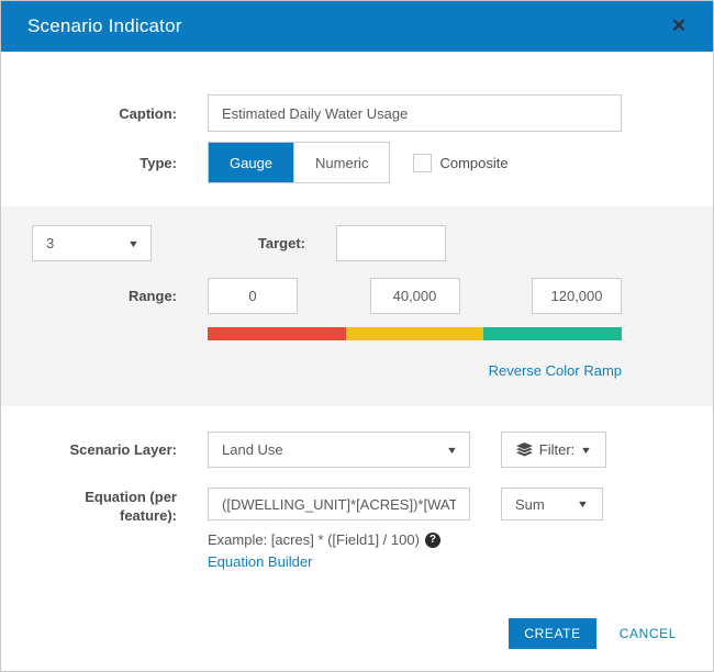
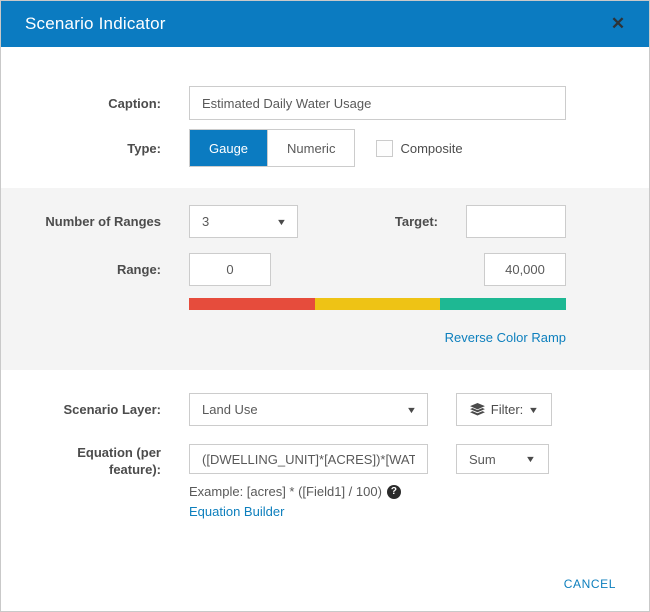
  Scenario Indicator
  ✕
  Caption:
  Estimated Daily Water Usage
  Type:
  Gauge
  Numeric
  Composite
+ Number of Ranges
  3
  ▼
  Target:
  Range:
  0
  40,000
- 120,000
  Reverse Color Ramp
  Scenario Layer:
  Land Use
  ▼
  Filter:
  ▼
  Equation (per
  feature):
  ([DWELLING_UNIT]*[ACRES])*[WAT
  Sum
  ▼
  Example: [acres] * ([Field1] / 100)
  ?
  Equation Builder
- CREATE
  CANCEL
